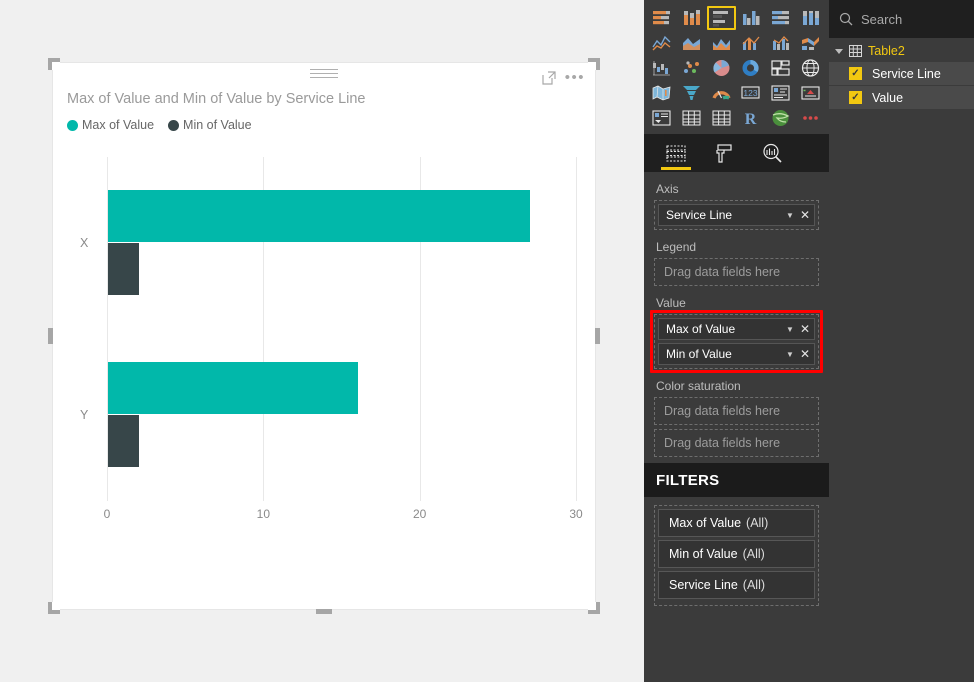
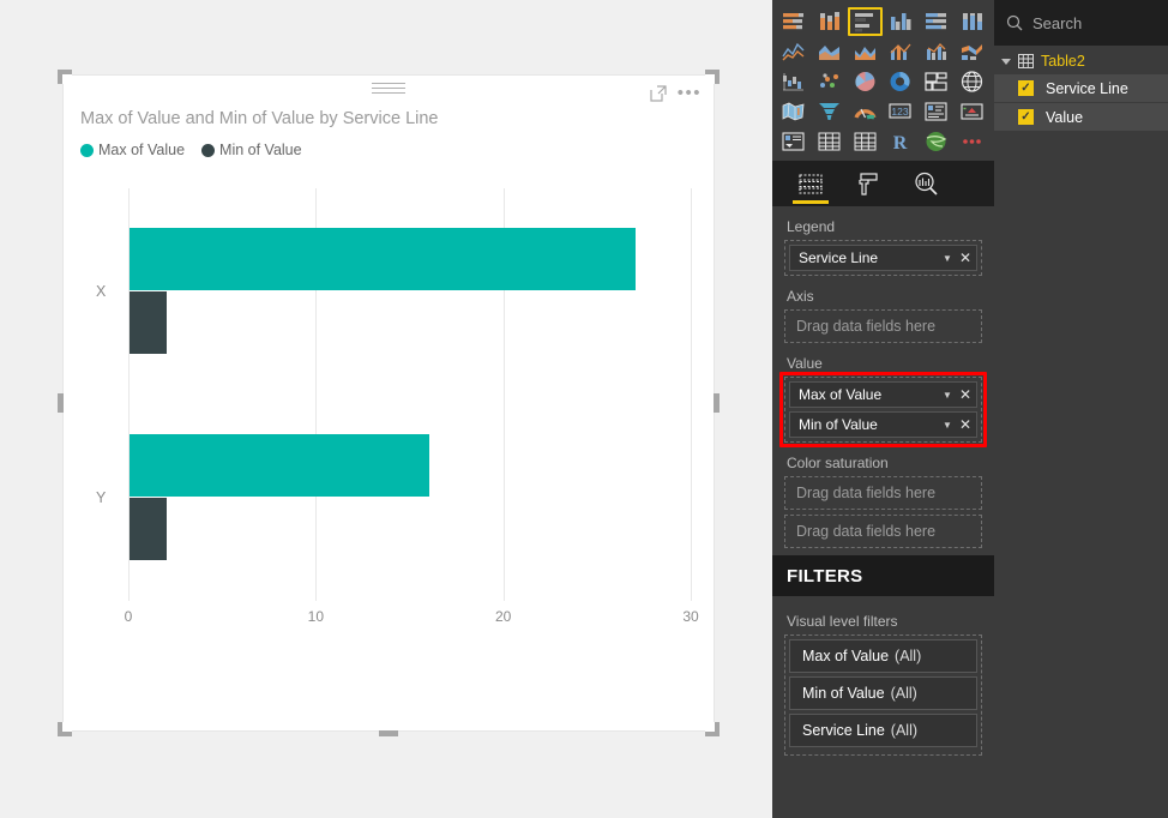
  •••
  Max of Value and Min of Value by Service Line
  Max of Value
  Min of Value
  0
  10
  20
  30
  X
  Y
  123
  R
- Axis
+ Legend
  Service Line
  ▼
  ✕
- Legend
+ Axis
  Drag data fields here
  Value
  Max of Value
  ▼
  ✕
  Min of Value
  ▼
  ✕
  Color saturation
  Drag data fields here
  Drag data fields here
  FILTERS
+ Visual level filters
  Max of Value
  (All)
  Min of Value
  (All)
  Service Line
  (All)
  Search
  Table2
  ✓
  Service Line
  ✓
  Value
